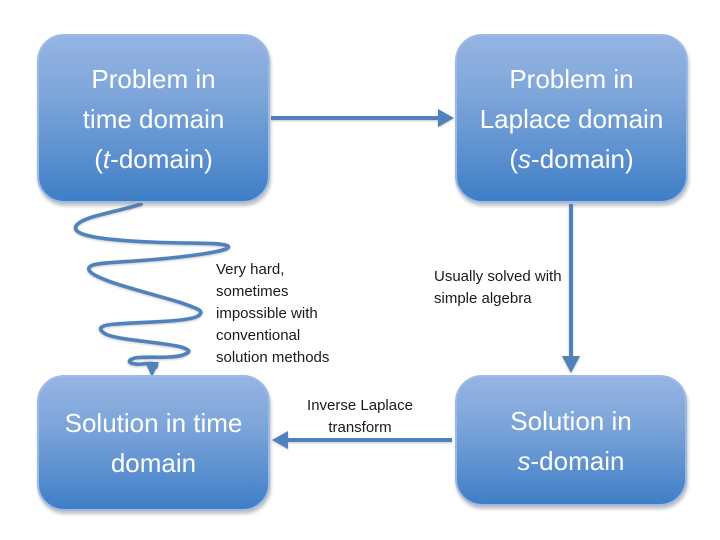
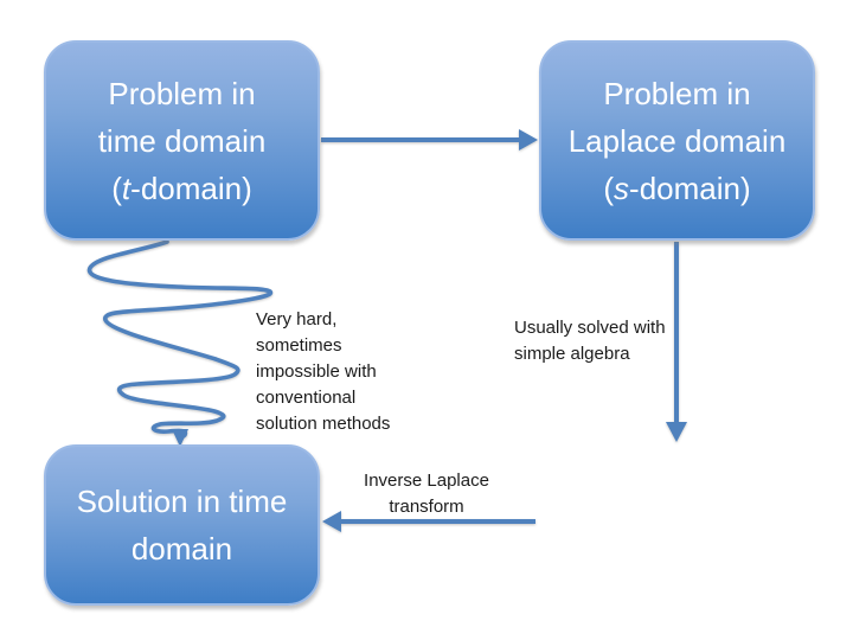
  Problem in
  time domain
  (t-domain)
  Problem in
  Laplace domain
  (s-domain)
  Solution in time
  domain
- Solution in
- s-domain
  Usually solved with
  simple algebra
  Inverse Laplace
  transform
  Very hard,
  sometimes
  impossible with
  conventional
  solution methods
